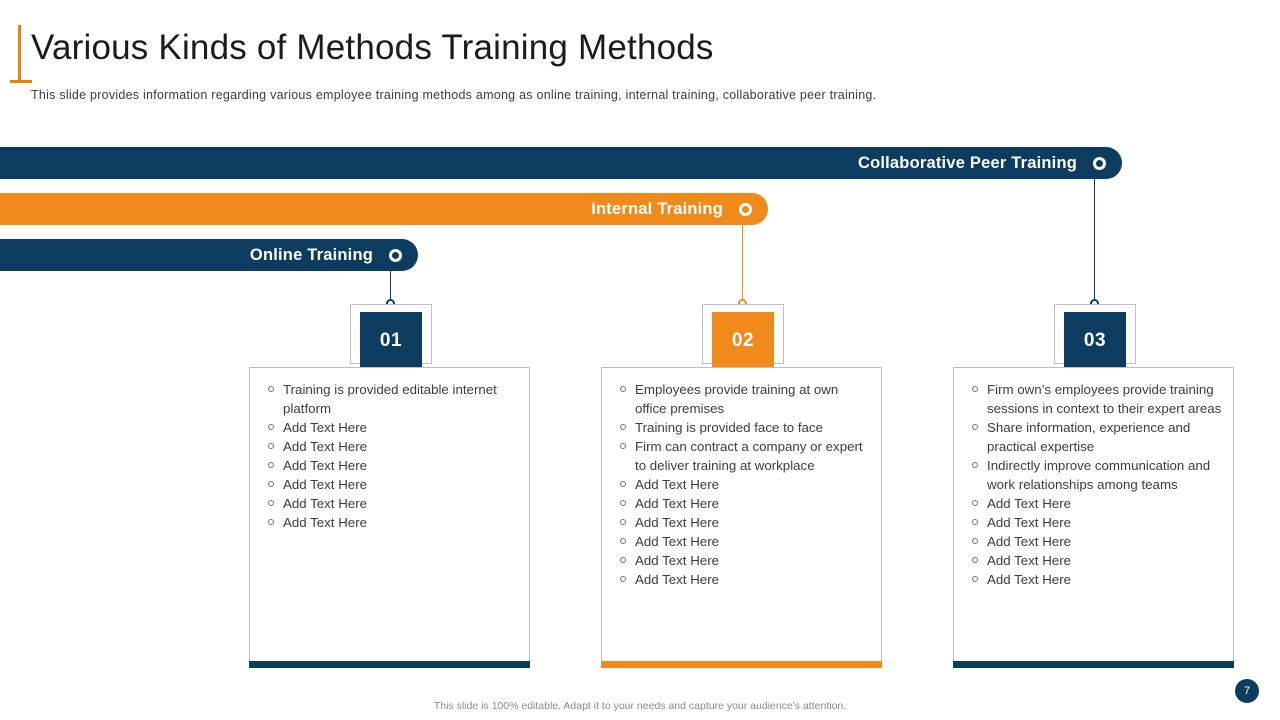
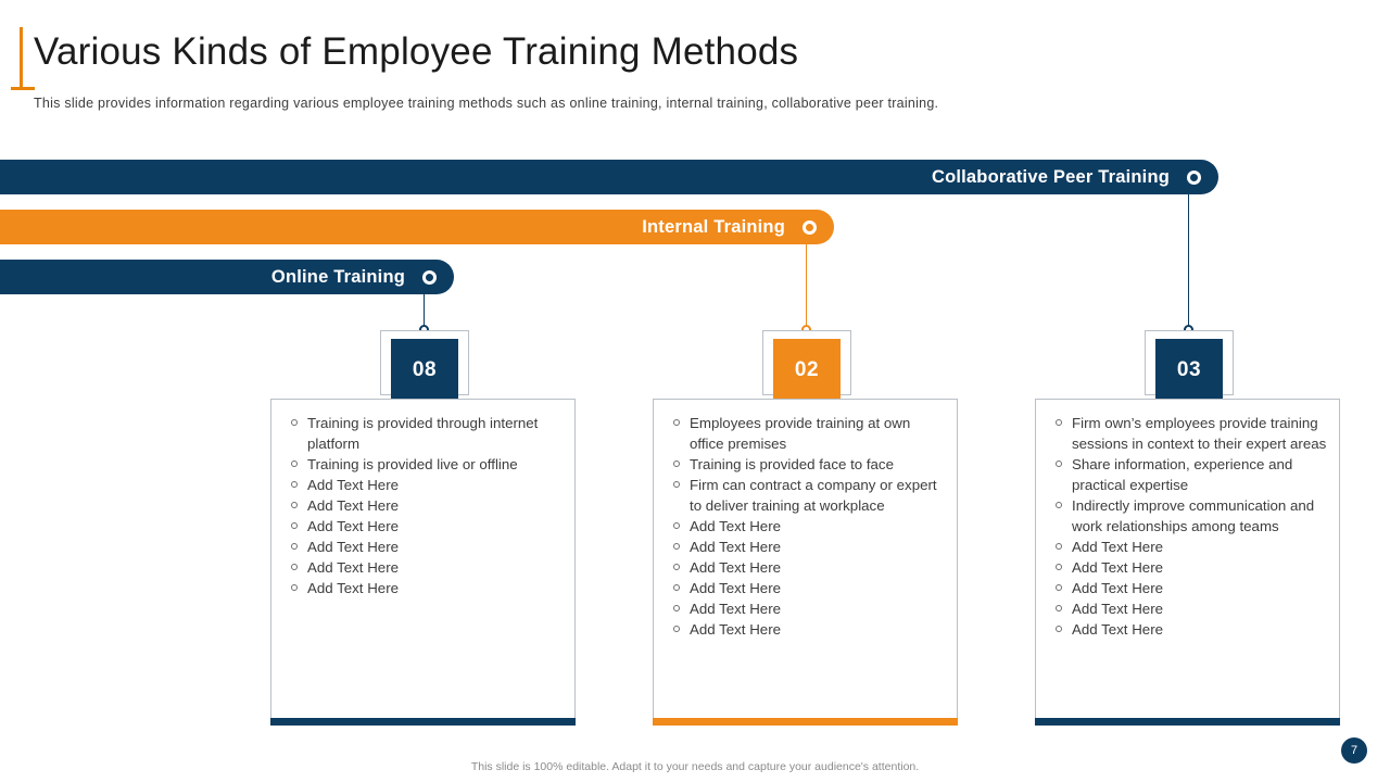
- Various Kinds of Methods Training Methods
+ Various Kinds of Employee Training Methods
- This slide provides information regarding various employee training methods among as online training, internal training, collaborative peer training.
+ This slide provides information regarding various employee training methods such as online training, internal training, collaborative peer training.
  Collaborative Peer Training
  Internal Training
  Online Training
- 01
+ 08
- Training is provided editable internet platform
+ Training is provided through internet platform
+ Training is provided live or offline
  Add Text Here
  Add Text Here
  Add Text Here
  Add Text Here
  Add Text Here
  Add Text Here
  02
  Employees provide training at own office premises
  Training is provided face to face
  Firm can contract a company or expert to deliver training at workplace
  Add Text Here
  Add Text Here
  Add Text Here
  Add Text Here
  Add Text Here
  Add Text Here
  03
  Firm own’s employees provide training sessions in context to their expert areas
  Share information, experience and practical expertise
  Indirectly improve communication and work relationships among teams
  Add Text Here
  Add Text Here
  Add Text Here
  Add Text Here
  Add Text Here
  This slide is 100% editable. Adapt it to your needs and capture your audience's attention.
  7
